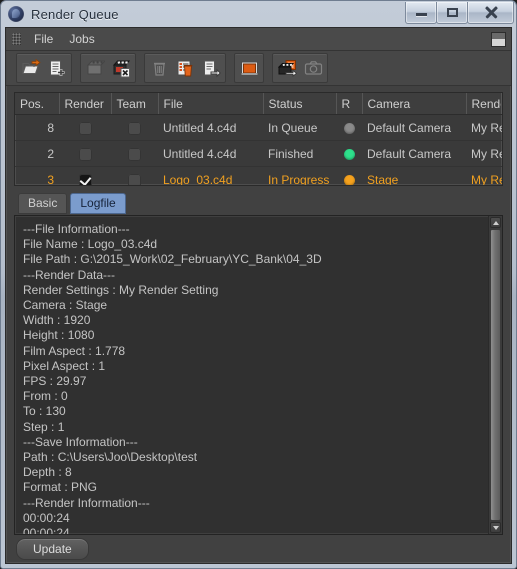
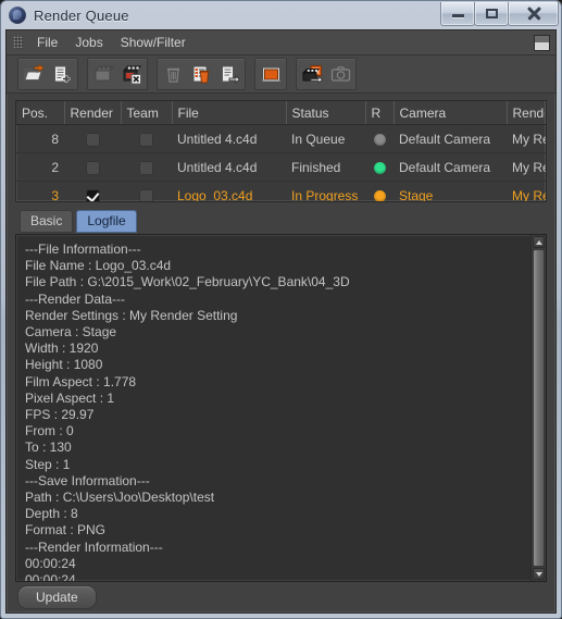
  Render Queue
  File
  Jobs
+ Show/Filter
  Pos.	Render	Team	File	Status	R	Camera	Rend
  8			Untitled 4.c4d	In Queue		Default Camera	My R
  2			Untitled 4.c4d	Finished		Default Camera	My R
  3			Logo_03.c4d	In Progress		Stage	My R
  Basic
  Logfile
  ---File Information---
  File Name : Logo_03.c4d
  File Path : G:\2015_Work\02_February\YC_Bank\04_3D
  ---Render Data---
  Render Settings : My Render Setting
  Camera : Stage
  Width : 1920
  Height : 1080
  Film Aspect : 1.778
  Pixel Aspect : 1
  FPS : 29.97
  From : 0
  To : 130
  Step : 1
  ---Save Information---
  Path : C:\Users\Joo\Desktop\test
  Depth : 8
  Format : PNG
  ---Render Information---
  00:00:24
  00:00:24
  Update
